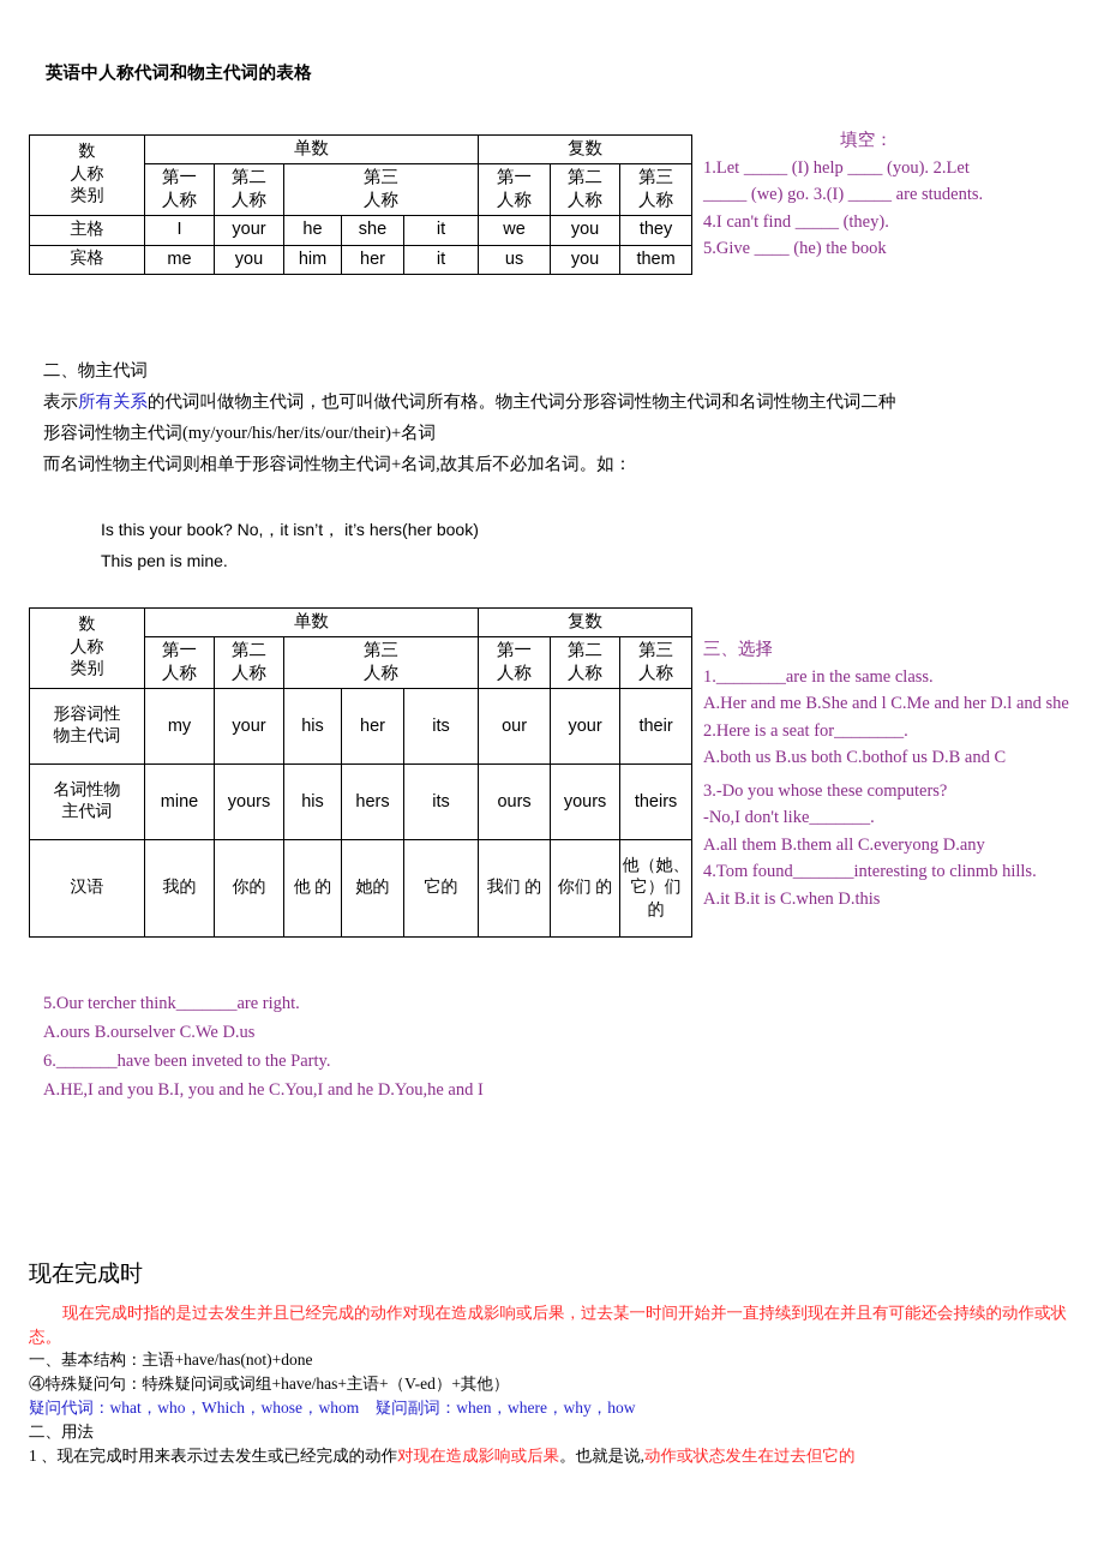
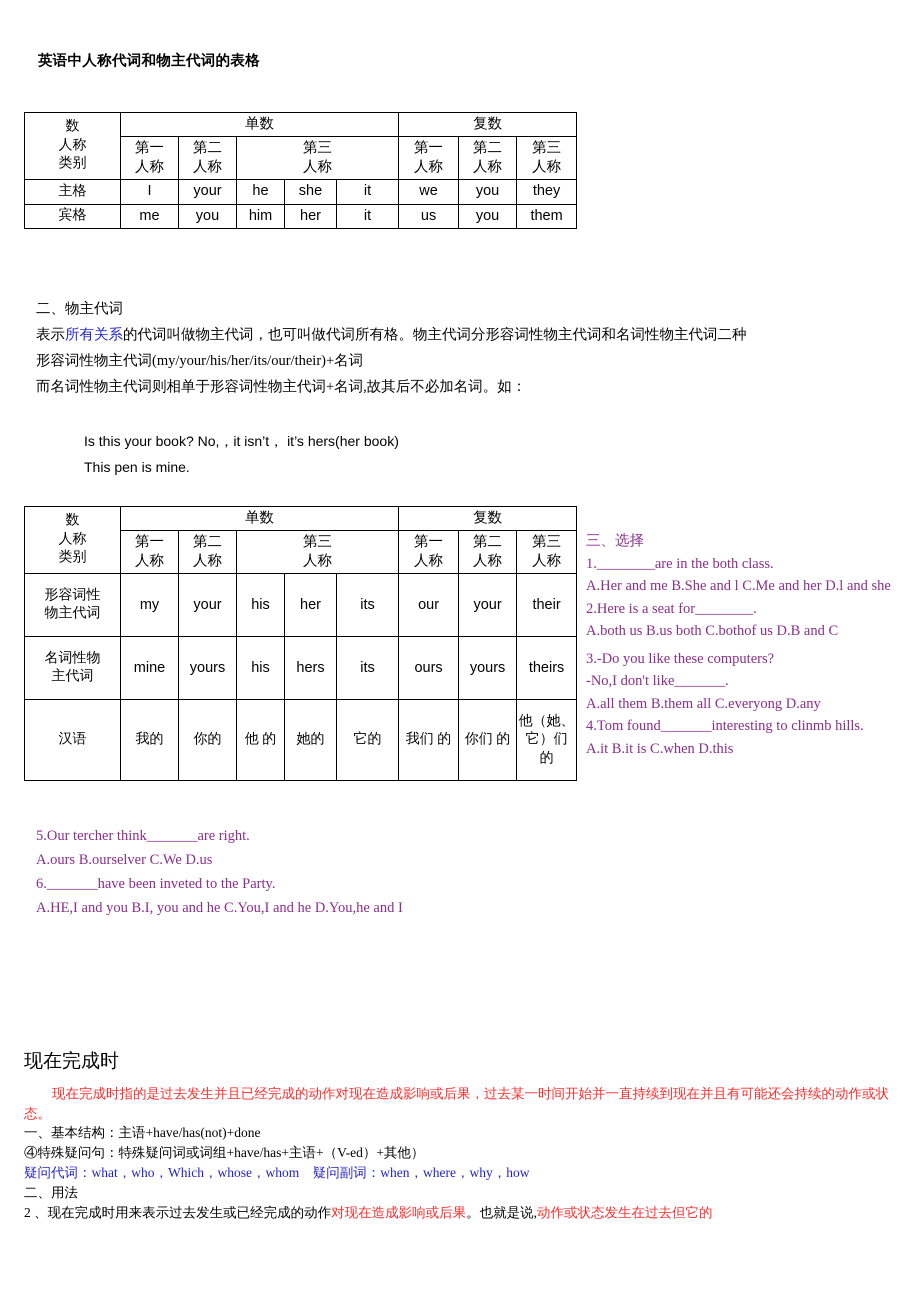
  英语中人称代词和物主代词的表格
  数 人称 类别	单数	复数
  第一人称	第二人称	第三人称	第一人称	第二人称	第三人称
  主格	I	your	he	she	it	we	you	they
  宾格	me	you	him	her	it	us	you	them
- 填空：
- 1.Let _____ (I) help ____ (you). 2.Let
- _____ (we) go. 3.(I) _____ are students.
- 4.I can't find _____ (they).
- 5.Give ____ (he) the book
  二、物主代词
  表示所有关系的代词叫做物主代词，也可叫做代词所有格。物主代词分形容词性物主代词和名词性物主代词二种
  形容词性物主代词(my/your/his/her/its/our/their)+名词
  而名词性物主代词则相单于形容词性物主代词+名词,故其后不必加名词。如：
  Is this your book? No,，it isn’t， it’s hers(her book)
  This pen is mine.
  数 人称 类别	单数	复数
  第一人称	第二人称	第三人称	第一人称	第二人称	第三人称
  形容词性物主代词	my	your	his	her	its	our	your	their
  名词性物主代词	mine	yours	his	hers	its	ours	yours	theirs
  汉语	我的	你的	他 的	她的	它的	我们 的	你们 的	他（她、它）们 的
  三、选择
- 1.________are in the same class.
+ 1.________are in the both class.
  A.Her and me B.She and l C.Me and her D.l and she
  2.Here is a seat for________.
  A.both us B.us both C.bothof us D.B and C
- 3.-Do you whose these computers?
+ 3.-Do you like these computers?
  -No,I don't like_______.
  A.all them B.them all C.everyong D.any
  4.Tom found_______interesting to clinmb hills.
  A.it B.it is C.when D.this
  5.Our tercher think_______are right.
  A.ours B.ourselver C.We D.us
  6._______have been inveted to the Party.
  A.HE,I and you B.I, you and he C.You,I and he D.You,he and I
  现在完成时
  现在完成时指的是过去发生并且已经完成的动作对现在造成影响或后果，过去某一时间开始并一直持续到现在并且有可能还会持续的动作或状态。
  一、基本结构：主语+have/has(not)+done
  ④特殊疑问句：特殊疑问词或词组+have/has+主语+（V-ed）+其他）
  疑问代词：what，who，Which，whose，whom 疑问副词：when，where，why，how
  二、用法
- 1 、现在完成时用来表示过去发生或已经完成的动作对现在造成影响或后果。也就是说,动作或状态发生在过去但它的
+ 2 、现在完成时用来表示过去发生或已经完成的动作对现在造成影响或后果。也就是说,动作或状态发生在过去但它的
